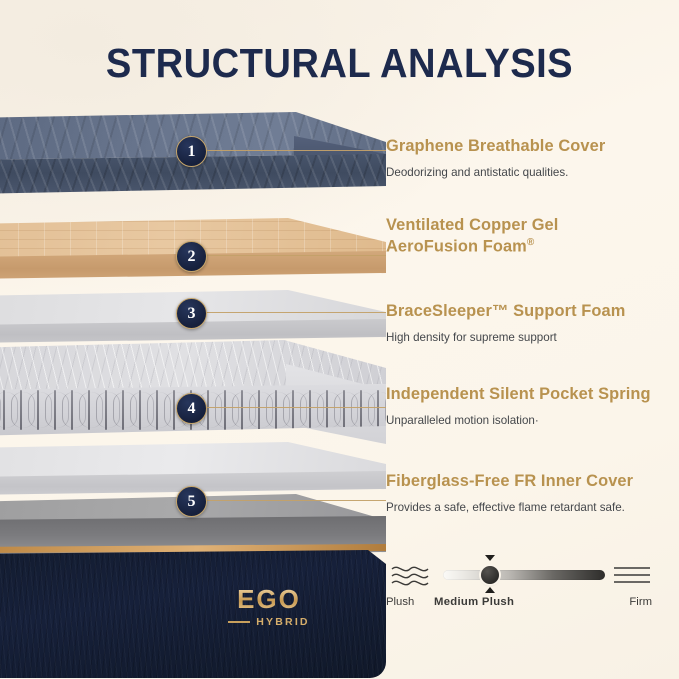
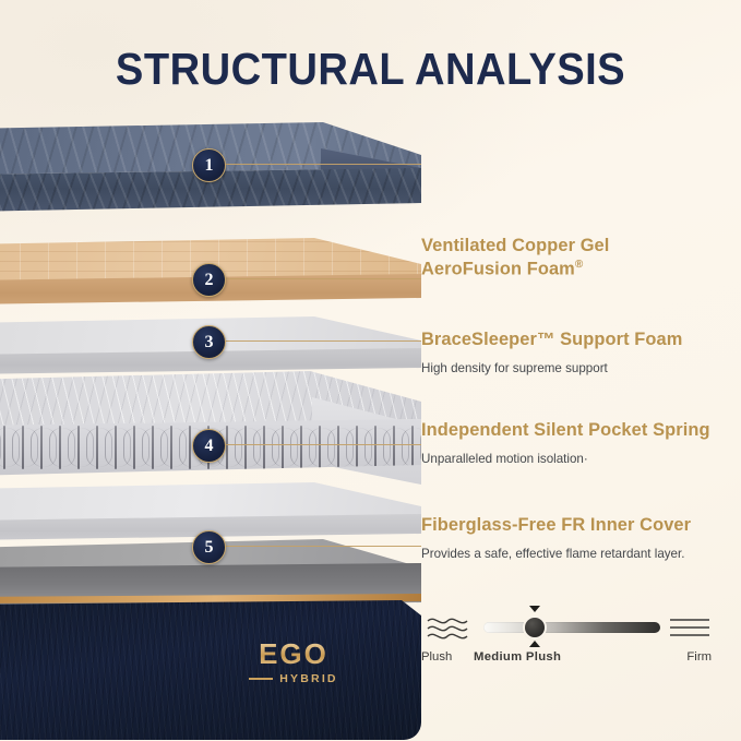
  STRUCTURAL ANALYSIS
  EGO
  HYBRID
  1
  2
  3
  4
  5
- Graphene Breathable Cover
- Deodorizing and antistatic qualities.
  Ventilated Copper Gel
  AeroFusion Foam®
  BraceSleeper™ Support Foam
  High density for supreme support
  Independent Silent Pocket Spring
  Unparalleled motion isolation·
  Fiberglass-Free FR Inner Cover
- Provides a safe, effective flame retardant safe.
+ Provides a safe, effective flame retardant layer.
  Plush
  Medium Plush
  Firm
